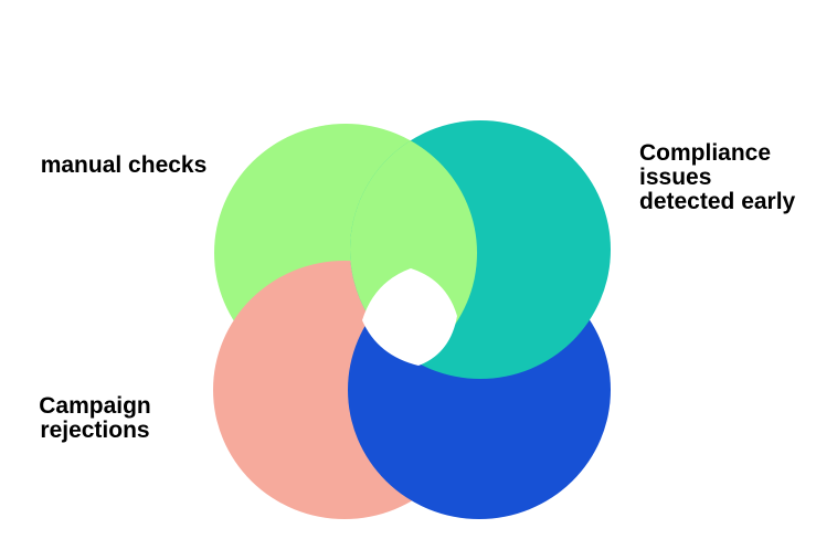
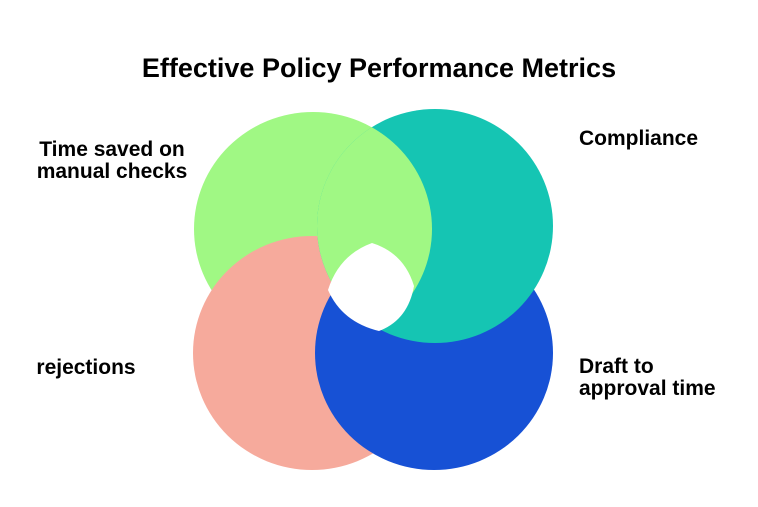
+ Effective Policy Performance Metrics
+ Time saved on
  manual checks
  Compliance
- issues
- detected early
- Campaign
  rejections
+ Draft to
+ approval time
